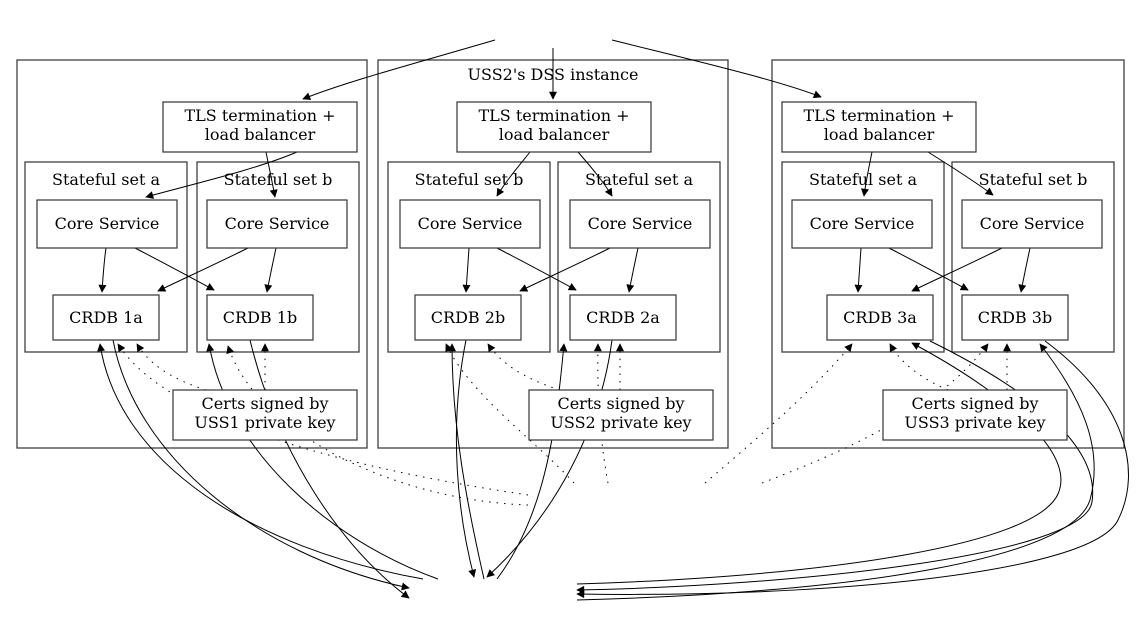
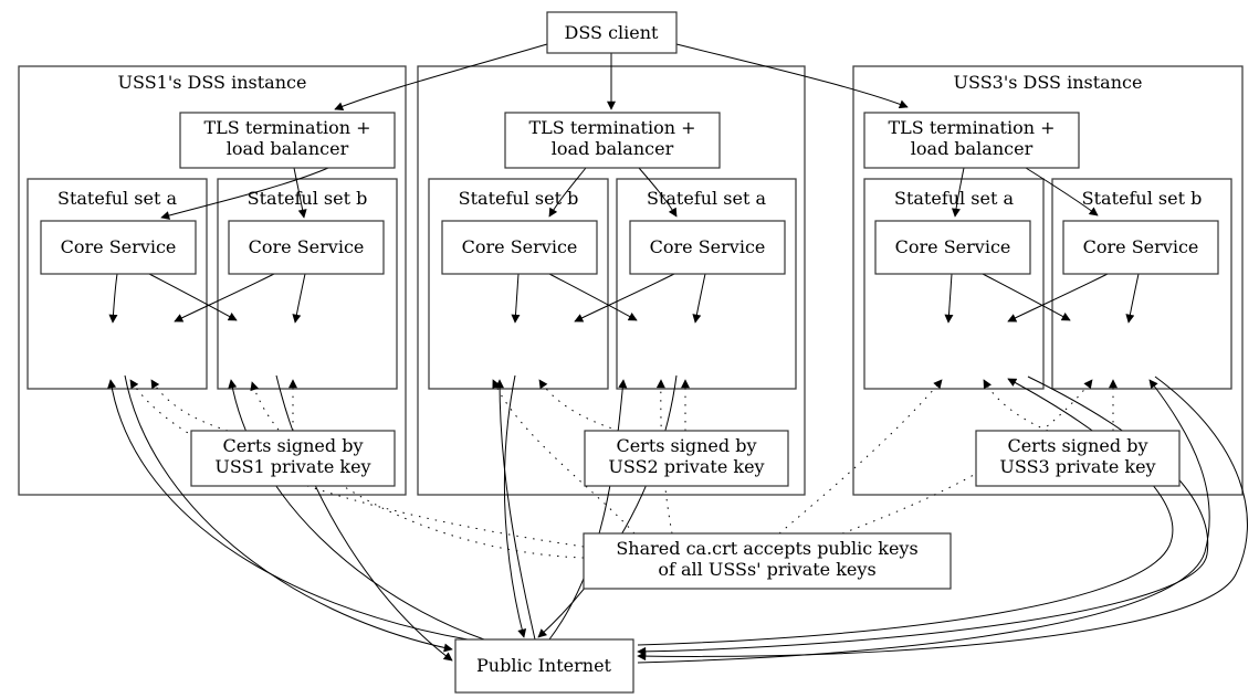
+ USS1's DSS instance
  Stateful set a
  Stateful set b
- USS2's DSS instance
  Stateful set b
  Stateful set a
+ USS3's DSS instance
  Stateful set a
  Stateful set b
+ DSS client
  TLS termination +
  load balancer
  TLS termination +
  load balancer
  TLS termination +
  load balancer
  Core Service
  Core Service
  Core Service
  Core Service
  Core Service
  Core Service
- CRDB 1a
- CRDB 1b
- CRDB 2b
- CRDB 2a
- CRDB 3a
- CRDB 3b
  Certs signed by
  USS1 private key
  Certs signed by
  USS2 private key
  Certs signed by
  USS3 private key
+ Shared ca.crt accepts public keys
+ of all USSs' private keys
+ Public Internet
